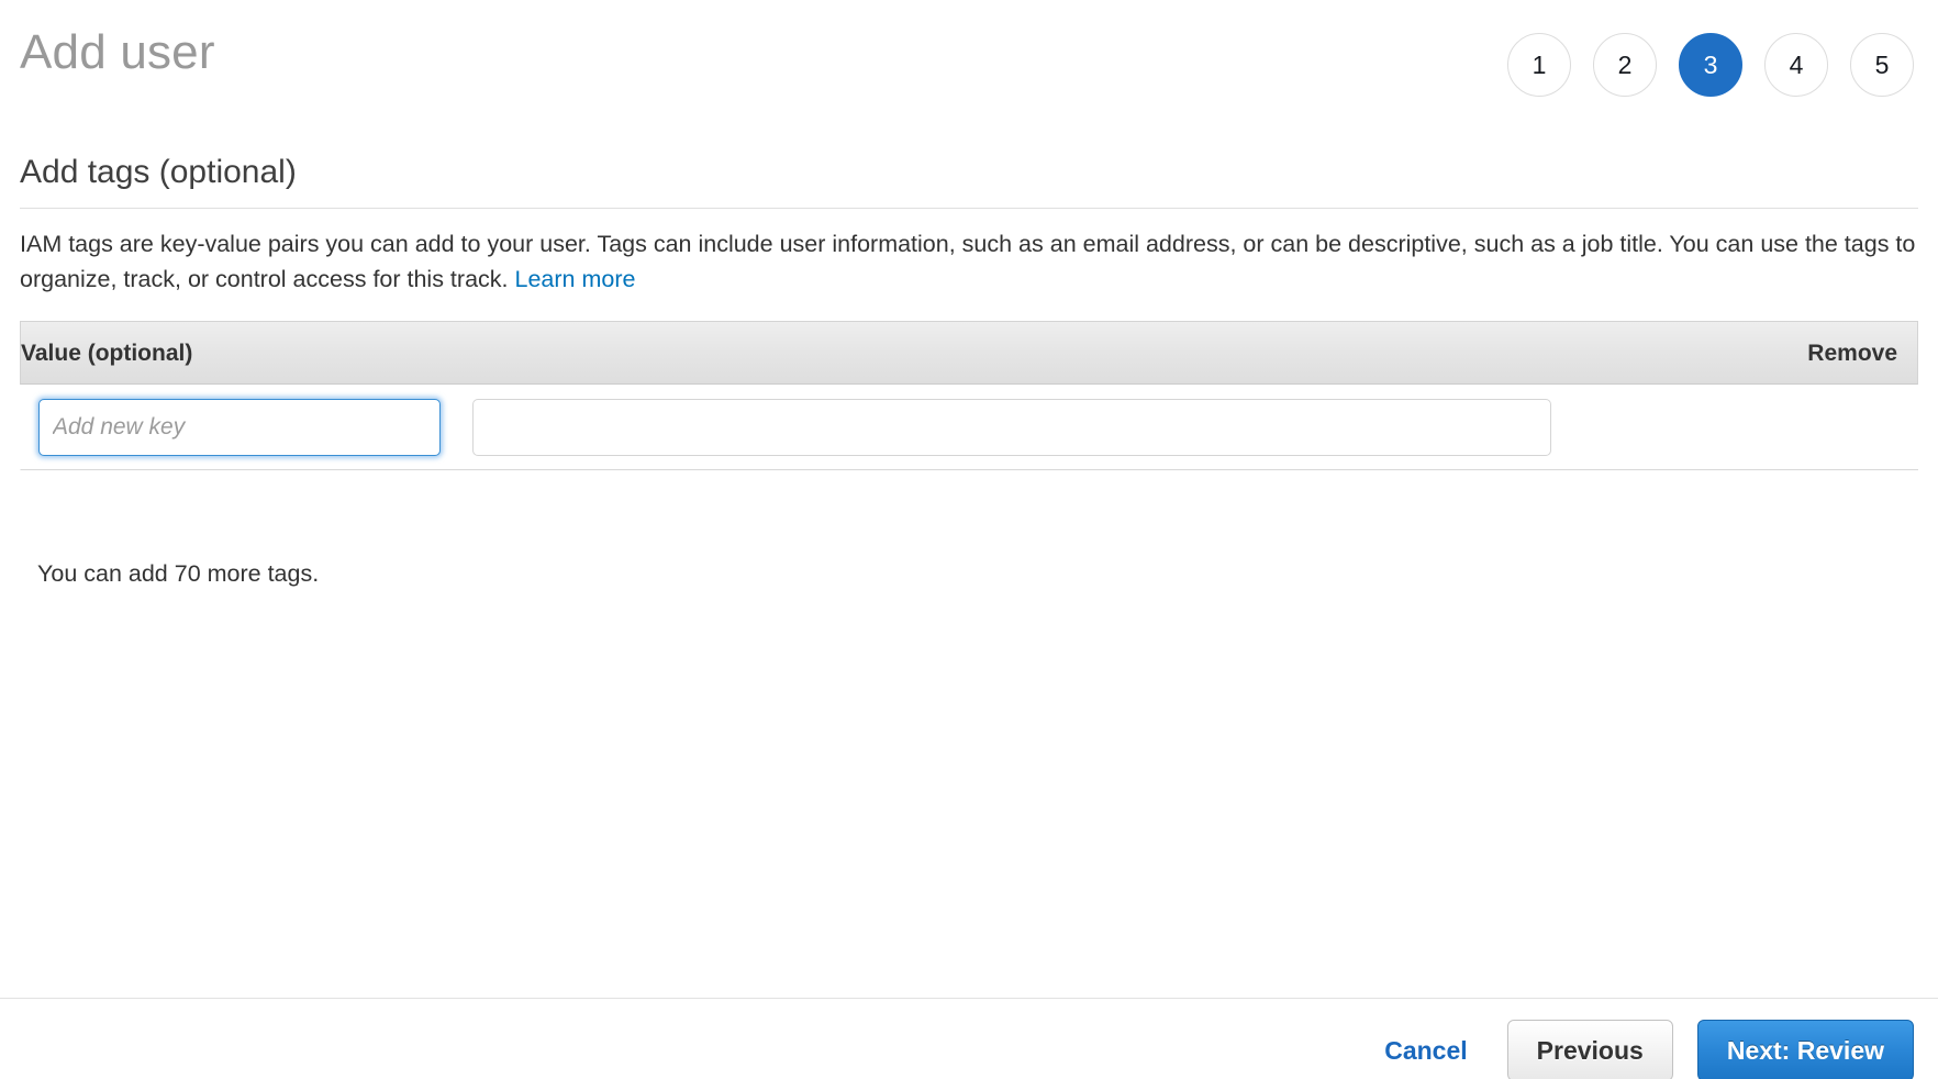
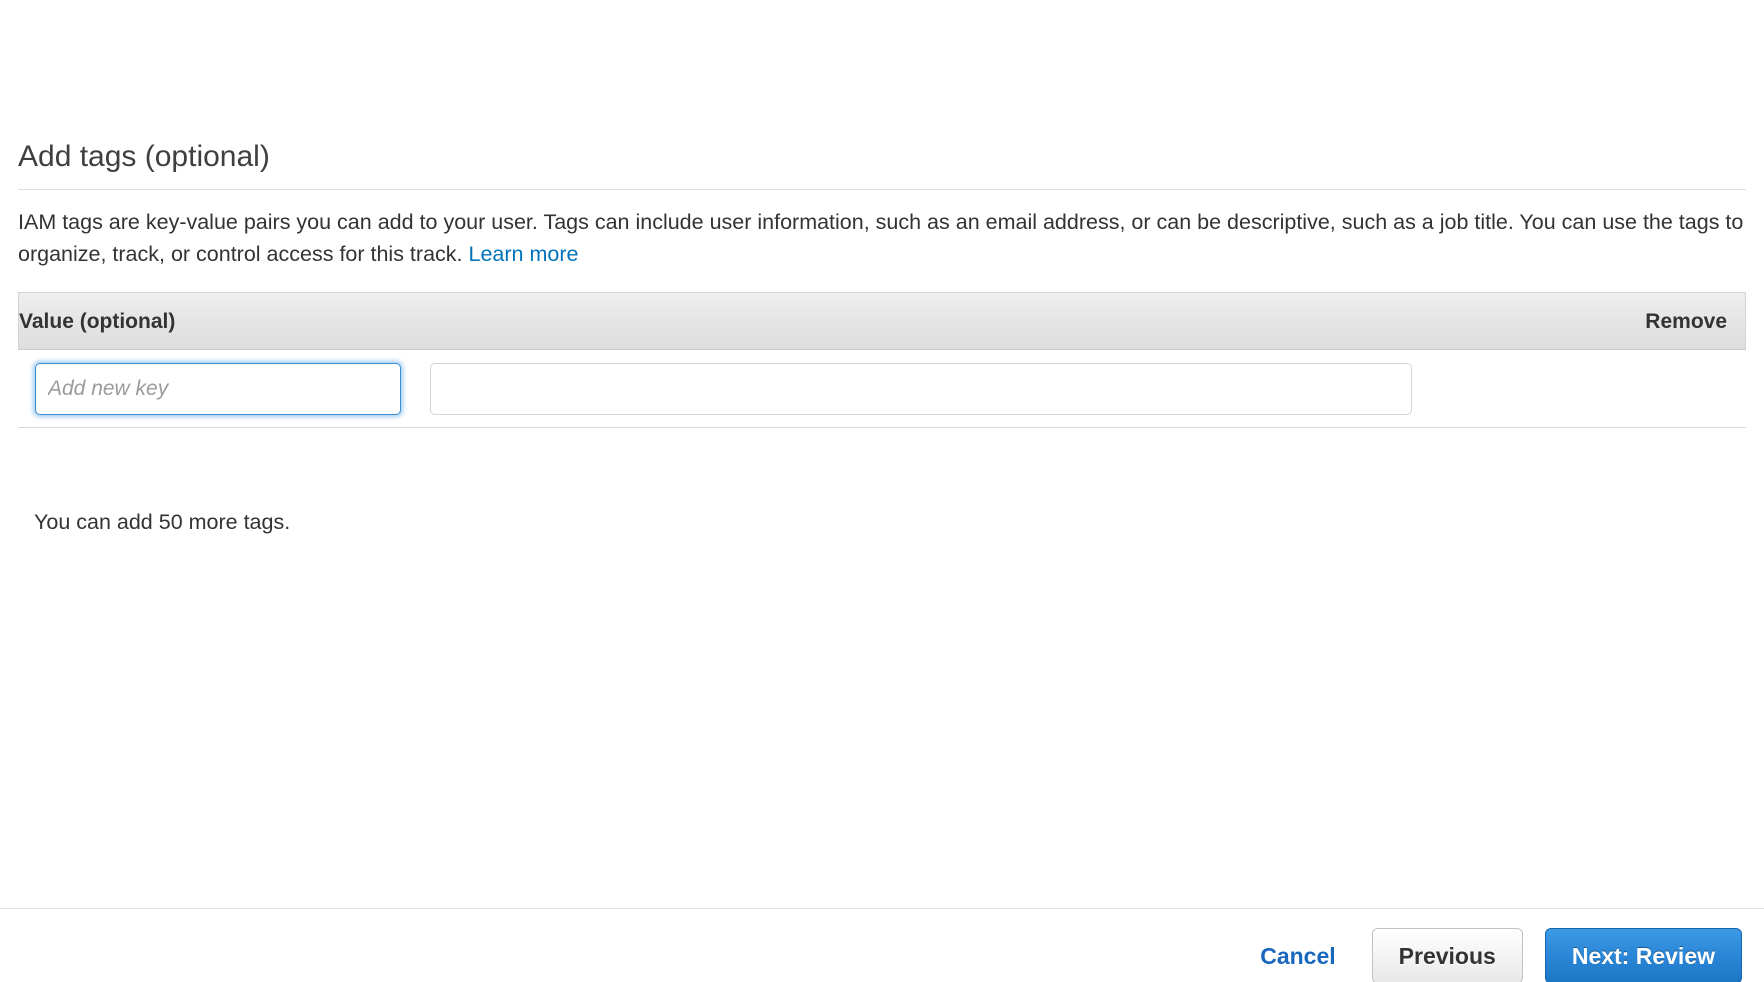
- Add user
- 1
- 2
- 3
- 4
- 5
  Add tags (optional)
  IAM tags are key-value pairs you can add to your user. Tags can include user information, such as an email address, or can be descriptive, such as a job title. You can use the tags to organize, track, or control access for this track. Learn more
  Value (optional)
  Remove
  Add new key
- You can add 70 more tags.
+ You can add 50 more tags.
  Cancel
  Previous
  Next: Review
